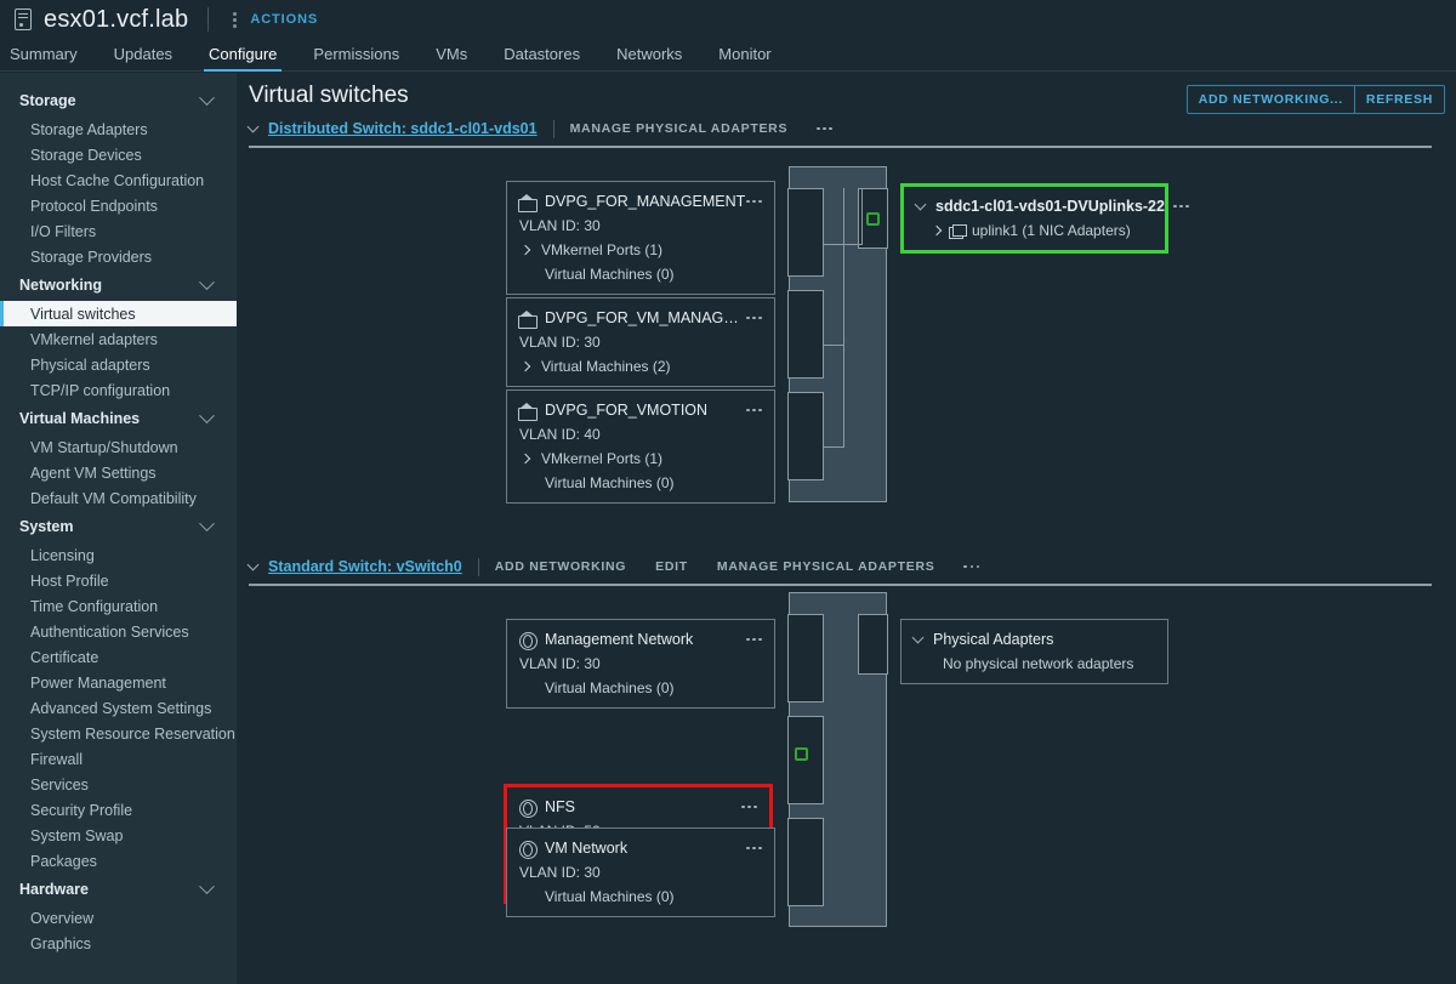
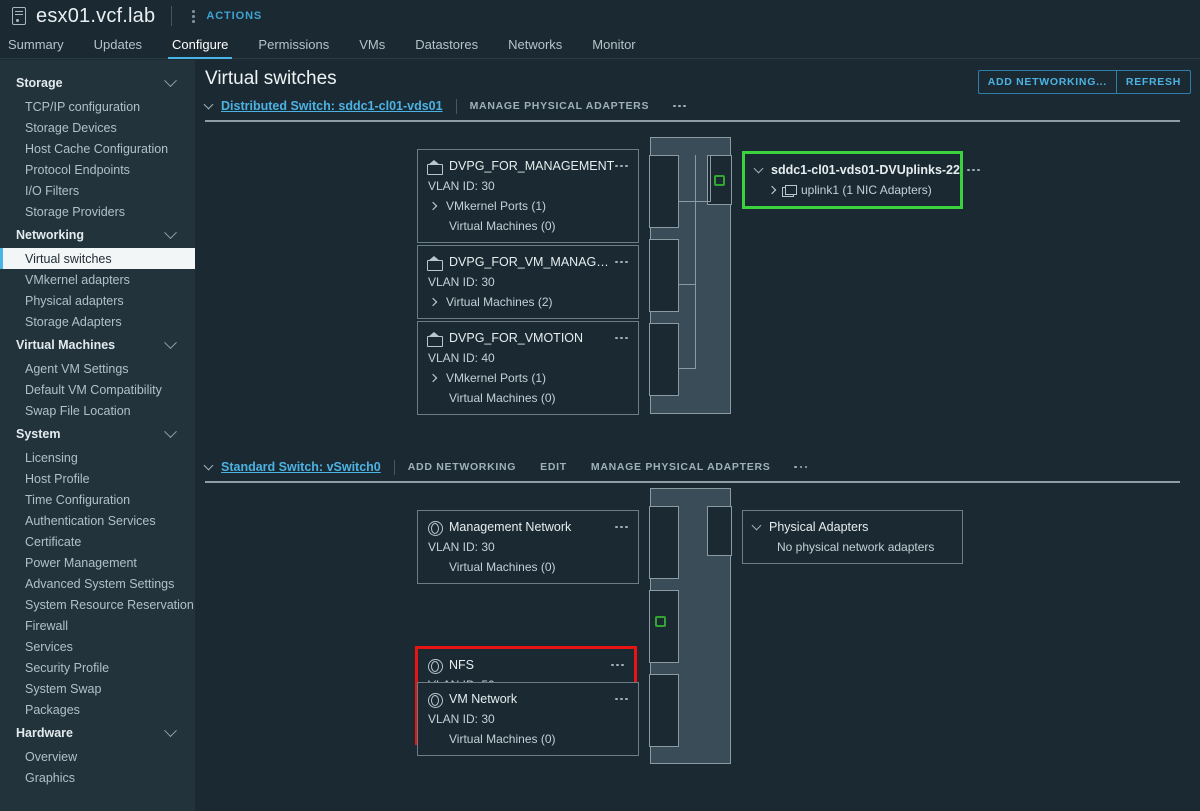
  esx01.vcf.lab
  ACTIONS
  Summary
  Updates
  Configure
  Permissions
  VMs
  Datastores
  Networks
  Monitor
  Storage
- Storage Adapters
+ TCP/IP configuration
  Storage Devices
  Host Cache Configuration
  Protocol Endpoints
  I/O Filters
  Storage Providers
  Networking
  Virtual switches
  VMkernel adapters
  Physical adapters
- TCP/IP configuration
+ Storage Adapters
  Virtual Machines
- VM Startup/Shutdown
  Agent VM Settings
  Default VM Compatibility
+ Swap File Location
  System
  Licensing
  Host Profile
  Time Configuration
  Authentication Services
  Certificate
  Power Management
  Advanced System Settings
  System Resource Reservation
  Firewall
  Services
  Security Profile
  System Swap
  Packages
  Hardware
  Overview
  Graphics
  Virtual switches
  ADD NETWORKING...
  REFRESH
  Distributed Switch: sddc1-cl01-vds01
  MANAGE PHYSICAL ADAPTERS
  DVPG_FOR_MANAGEMENT
  VLAN ID: 30
  VMkernel Ports (1)
  Virtual Machines (0)
  DVPG_FOR_VM_MANAGEM
  VLAN ID: 30
  Virtual Machines (2)
  DVPG_FOR_VMOTION
  VLAN ID: 40
  VMkernel Ports (1)
  Virtual Machines (0)
  sddc1-cl01-vds01-DVUplinks-22
  uplink1 (1 NIC Adapters)
  Standard Switch: vSwitch0
  ADD NETWORKING
  EDIT
  MANAGE PHYSICAL ADAPTERS
  Management Network
  VLAN ID: 30
  Virtual Machines (0)
  NFS
  VM Network
  VLAN ID: 30
  Virtual Machines (0)
  Physical Adapters
  No physical network adapters
